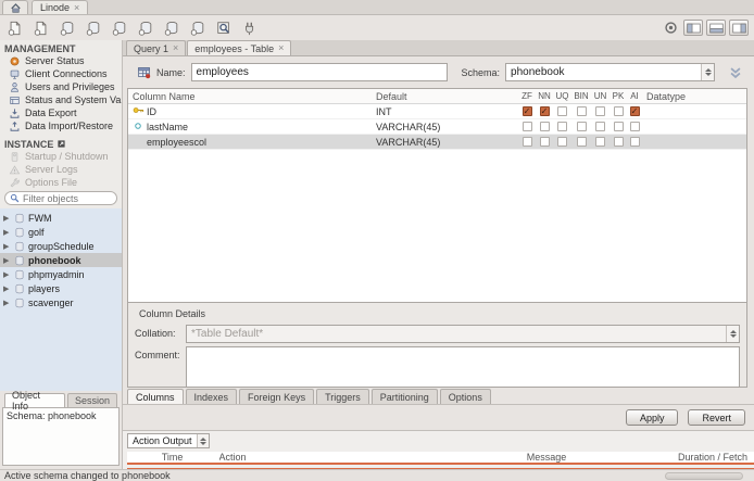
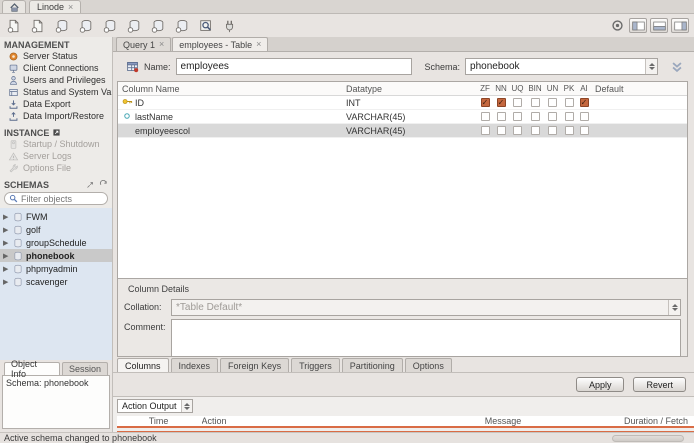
  Linode
  ×
  MANAGEMENT
  Server Status
  Client Connections
  Users and Privileges
  Status and System Va
  Data Export
  Data Import/Restore
  INSTANCE
  Startup / Shutdown
  Server Logs
  Options File
+ SCHEMAS
  Filter objects
  FWM
  golf
  groupSchedule
  phonebook
  phpmyadmin
- players
  scavenger
  Object Info
  Session
  Schema: phonebook
  Query 1
  ×
  employees - Table
  ×
  Name:
  employees
  Schema:
  phonebook
  Column Name
- Default
+ Datatype
  ZF
  NN
  UQ
  BIN
  UN
  PK
  AI
- Datatype
+ Default
  ID
  INT
  ✓
  ✓
  ✓
  lastName
  VARCHAR(45)
  employeescol
  VARCHAR(45)
  Column Details
  Collation:
  *Table Default*
  Comment:
  Columns
  Indexes
  Foreign Keys
  Triggers
  Partitioning
  Options
  Apply
  Revert
  Action Output
  Time
  Action
  Message
  Duration / Fetch
  Active schema changed to phonebook
